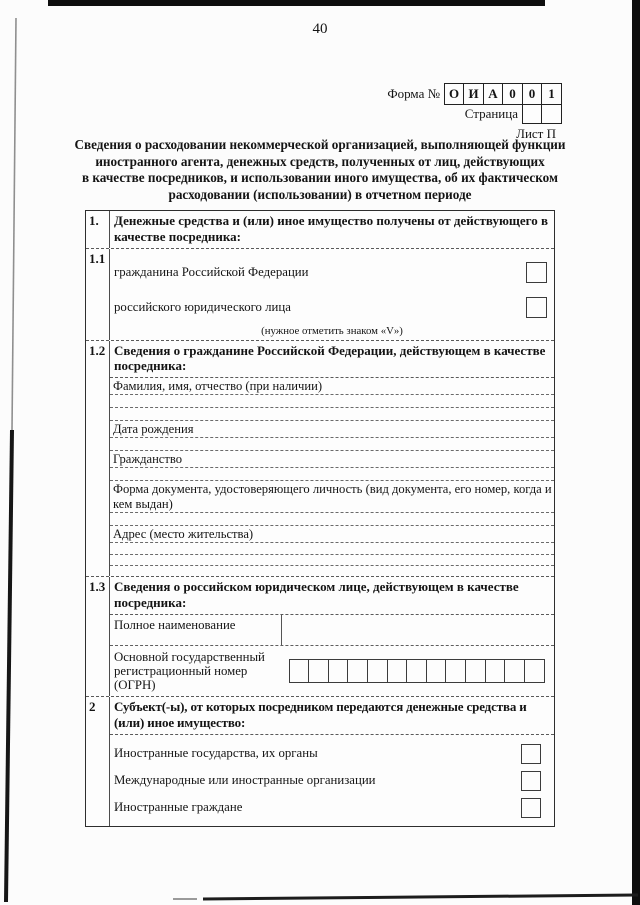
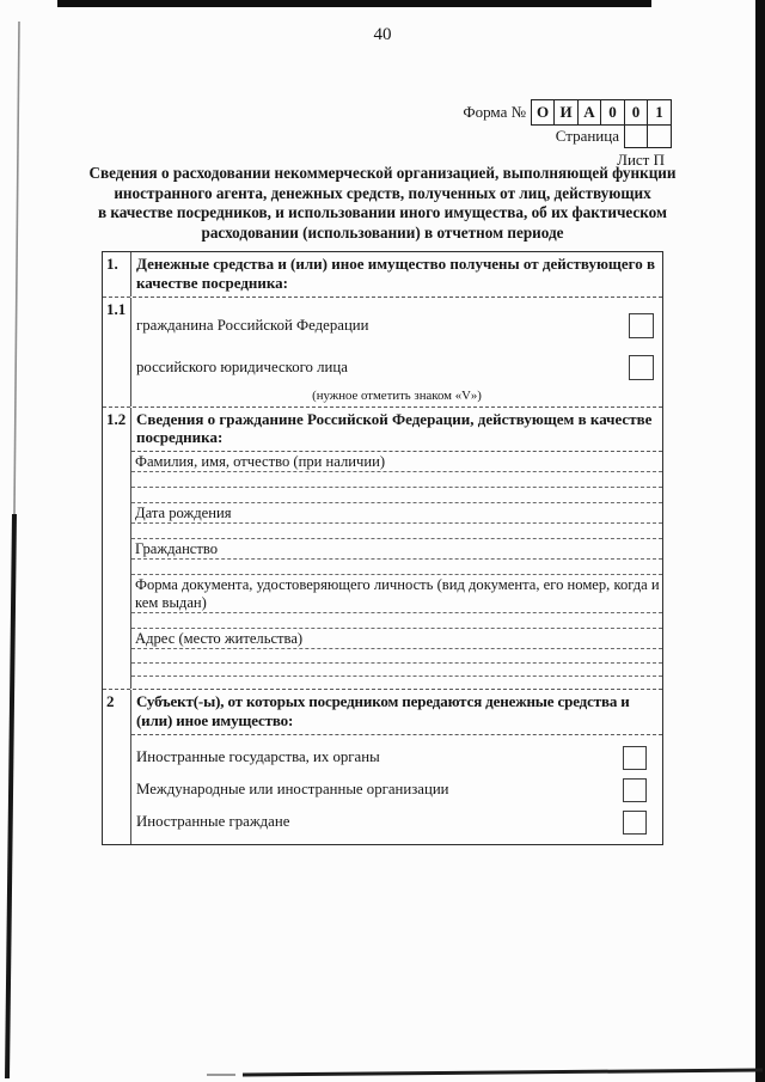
  40
  Форма №
  О
  И
  А
  0
  0
  1
  Страница
  Лист П
  Сведения о расходовании некоммерческой организацией, выполняющей функции
  иностранного агента, денежных средств, полученных от лиц, действующих
  в качестве посредников, и использовании иного имущества, об их фактическом
  расходовании (использовании) в отчетном периоде
  1.
  Денежные средства и (или) иное имущество получены от действующего в качестве посредника:
  1.1
  гражданина Российской Федерации
  российского юридического лица
  (нужное отметить знаком «V»)
  1.2
  Сведения о гражданине Российской Федерации, действующем в качестве посредника:
  Фамилия, имя, отчество (при наличии)
  Дата рождения
  Гражданство
  Форма документа, удостоверяющего личность (вид документа, его номер, когда и кем выдан)
  Адрес (место жительства)
- 1.3
- Сведения о российском юридическом лице, действующем в качестве посредника:
- Полное наименование
- Основной государственный регистрационный номер (ОГРН)
  2
  Субъект(-ы), от которых посредником передаются денежные средства и (или) иное имущество:
  Иностранные государства, их органы
  Международные или иностранные организации
  Иностранные граждане
